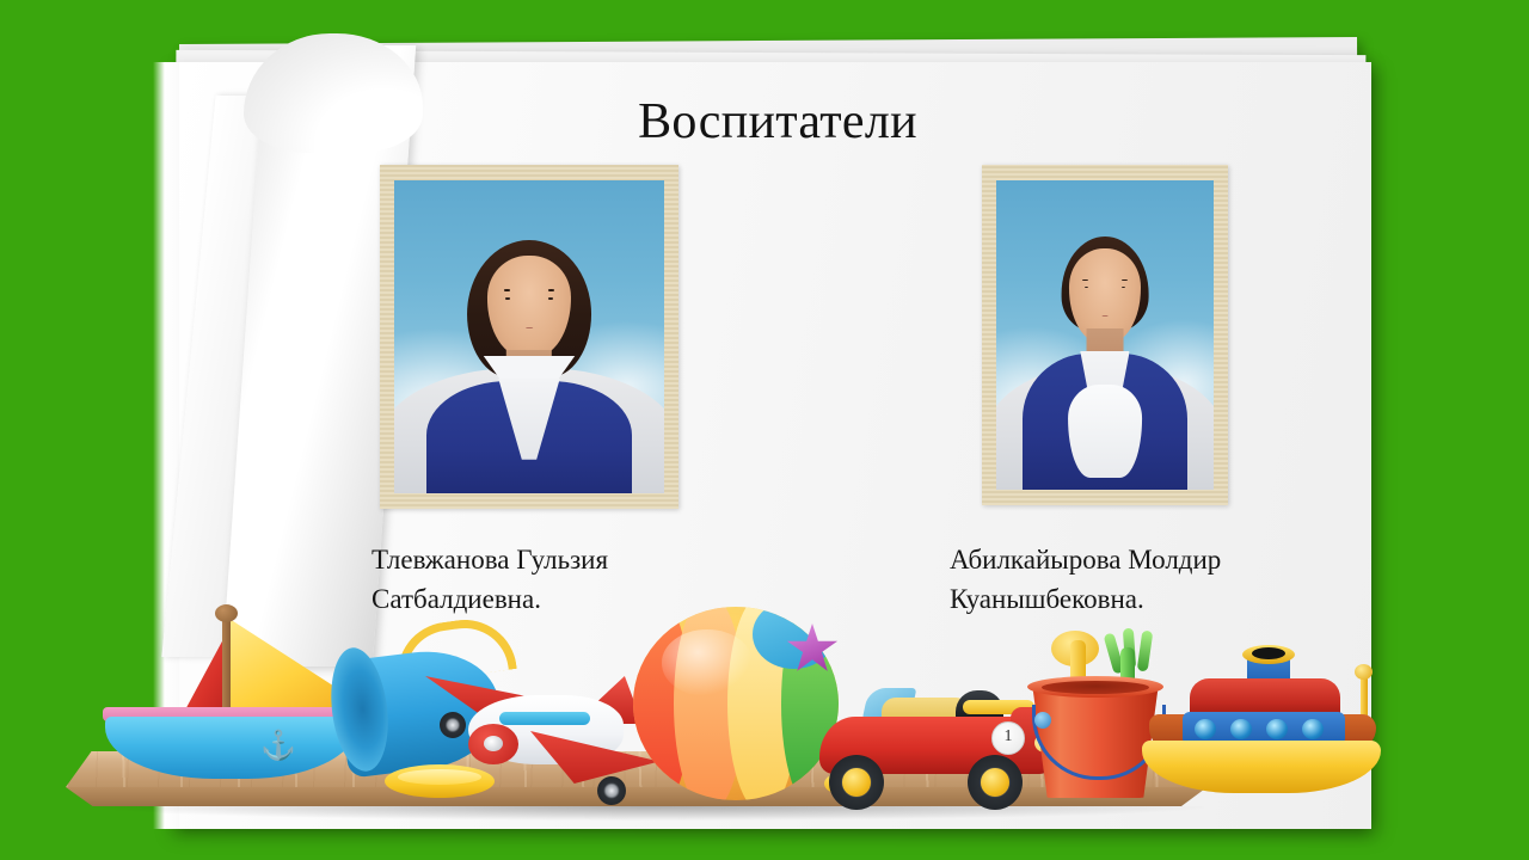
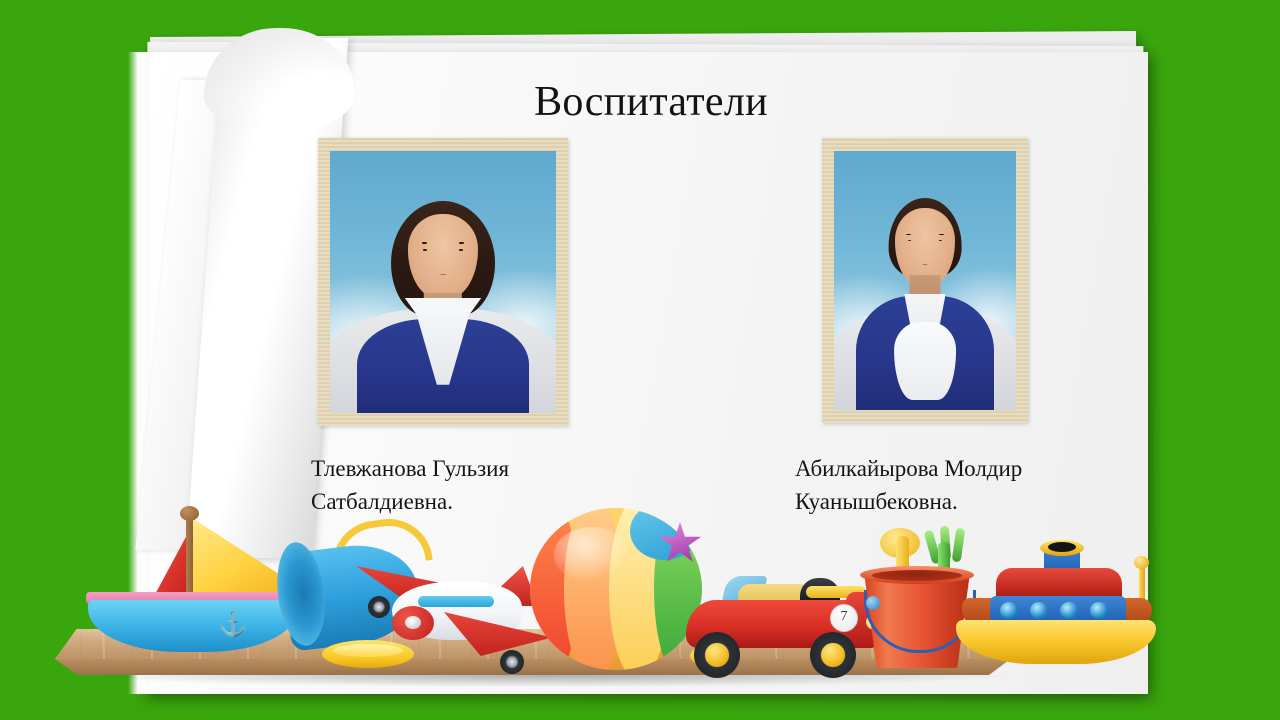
  Воспитатели
  Тлевжанова Гульзия Сатбалдиевна.
  Абилкайырова Молдир Куанышбековна.
  ⚓
- 1
+ 7
